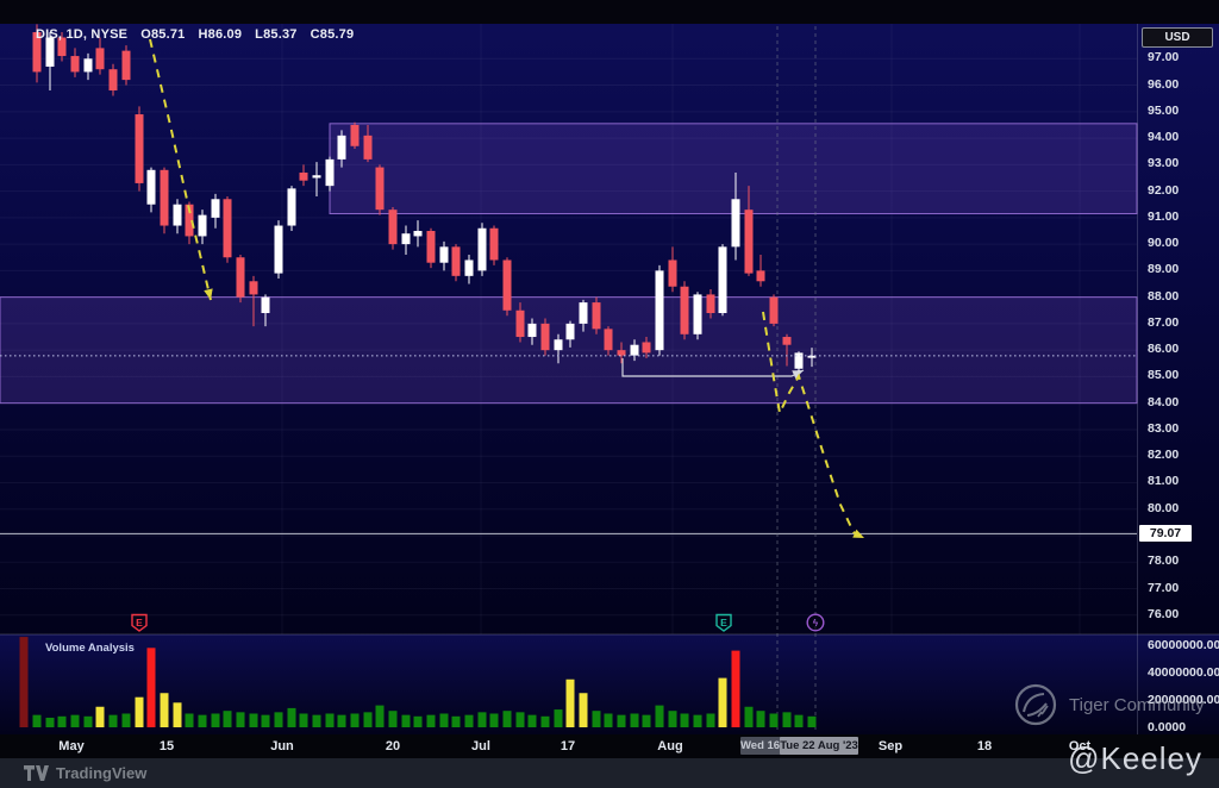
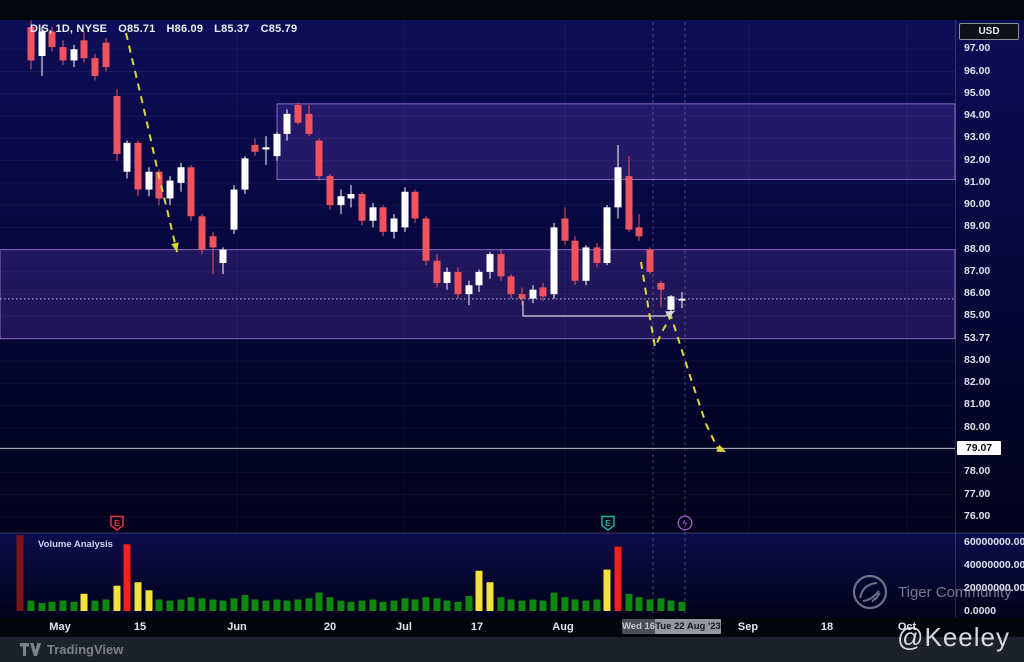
  E
  E
  ϟ
  DIS, 1D, NYSE O85.71 H86.09 L85.37 C85.79
  Volume Analysis
  USD
  79.07
  97.00
  96.00
  95.00
  94.00
  93.00
  92.00
  91.00
  90.00
  89.00
  88.00
  87.00
  86.00
  85.00
- 84.00
+ 53.77
  83.00
  82.00
  81.00
  80.00
  78.00
  77.00
  76.00
  60000000.00
  40000000.00
  20000000.00
  0.0000
  Tiger Community
  May
  15
  Jun
  20
  Jul
  17
  Aug
  Sep
  18
  Oct
  Tue 22 Aug '23
  TradingView
  @Keeley
